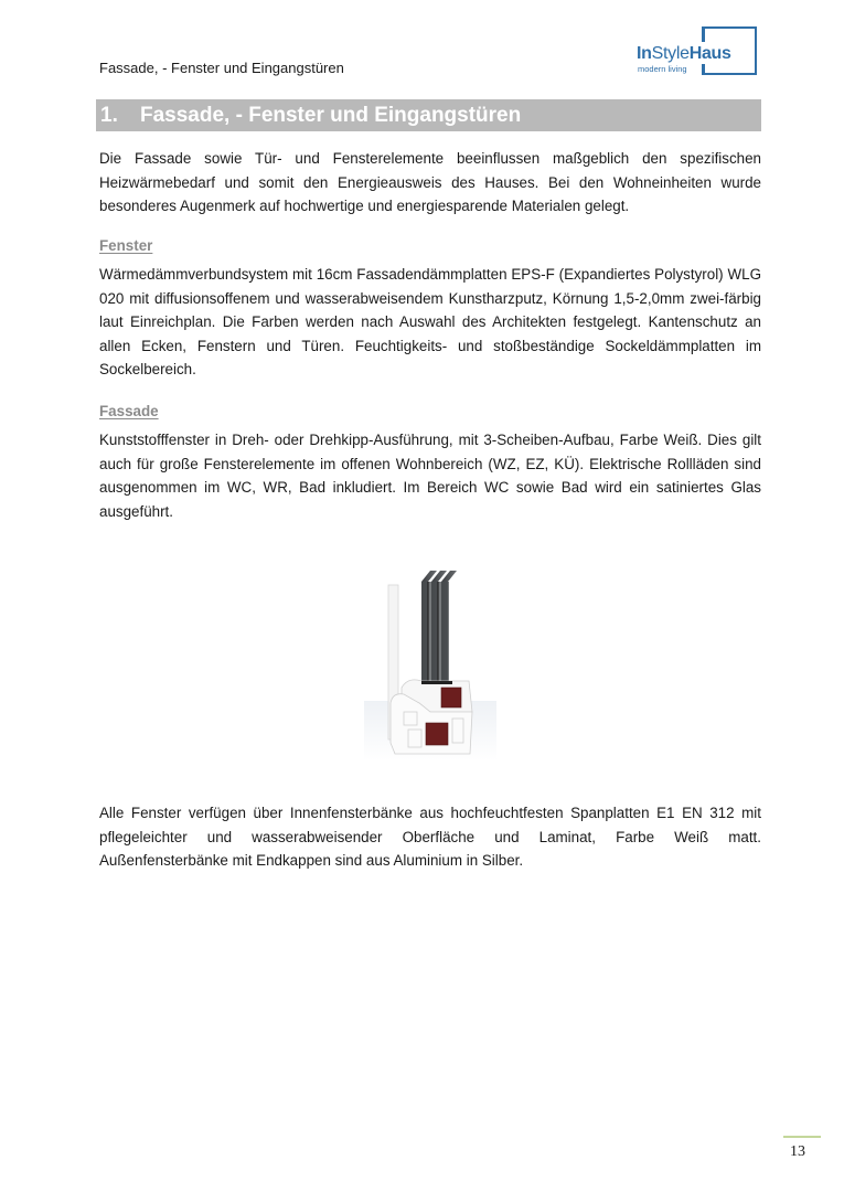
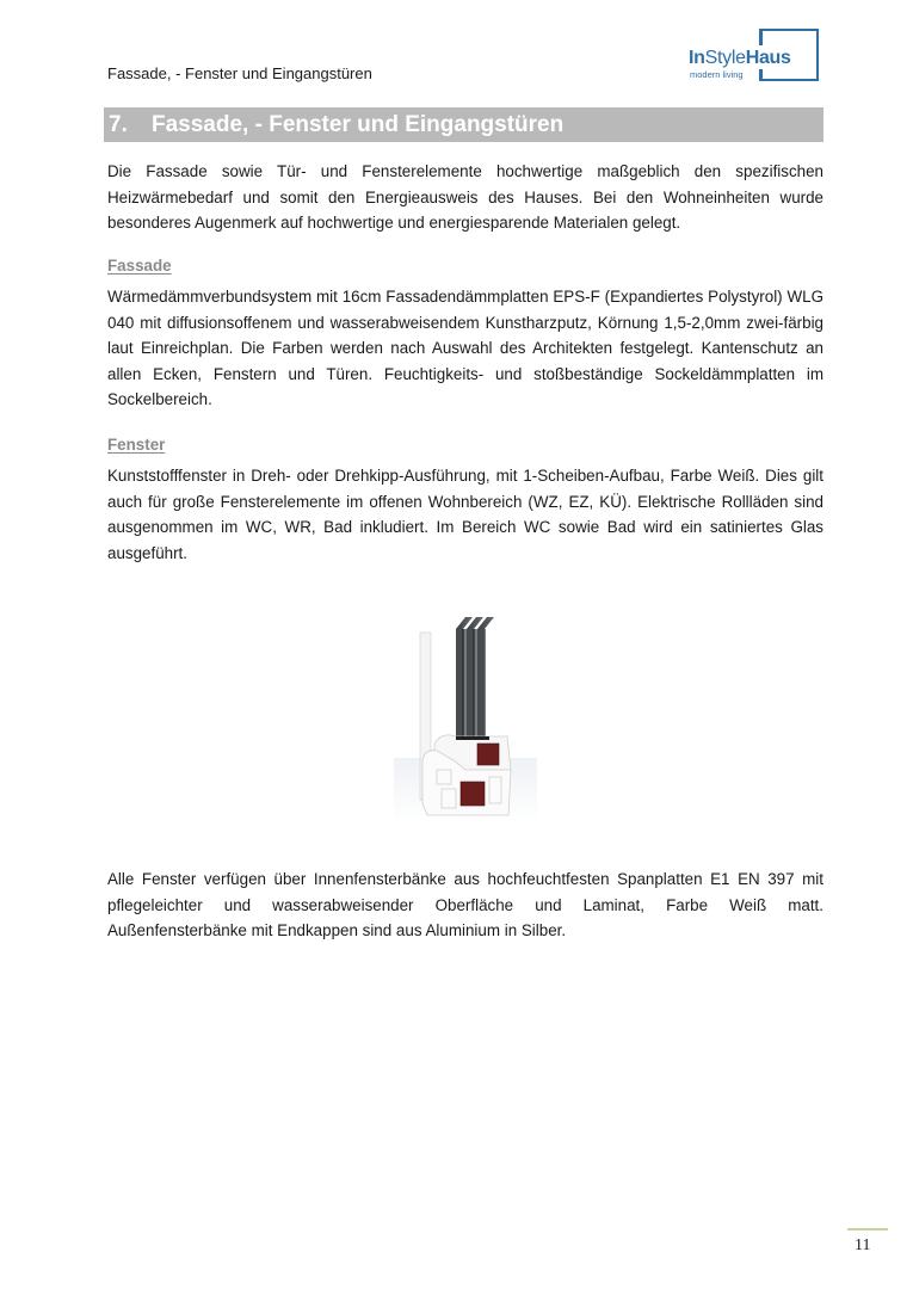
  Fassade, - Fenster und Eingangstüren
  InStyleHaus
  modern living
- 1. Fassade, - Fenster und Eingangstüren
+ 7. Fassade, - Fenster und Eingangstüren
- Die Fassade sowie Tür- und Fensterelemente beeinflussen maßgeblich den spezifischen Heizwärmebedarf und somit den Energieausweis des Hauses. Bei den Wohneinheiten wurde besonderes Augenmerk auf hochwertige und energiesparende Materialen gelegt.
+ Die Fassade sowie Tür- und Fensterelemente hochwertige maßgeblich den spezifischen Heizwärmebedarf und somit den Energieausweis des Hauses. Bei den Wohneinheiten wurde besonderes Augenmerk auf hochwertige und energiesparende Materialen gelegt.
- Fenster
+ Fassade
- Wärmedämmverbundsystem mit 16cm Fassadendämmplatten EPS-F (Expandiertes Polystyrol) WLG 020 mit diffusionsoffenem und wasserabweisendem Kunstharzputz, Körnung 1,5-2,0mm zwei-färbig laut Einreichplan. Die Farben werden nach Auswahl des Architekten festgelegt. Kantenschutz an allen Ecken, Fenstern und Türen. Feuchtigkeits- und stoßbeständige Sockeldämmplatten im Sockelbereich.
+ Wärmedämmverbundsystem mit 16cm Fassadendämmplatten EPS-F (Expandiertes Polystyrol) WLG 040 mit diffusionsoffenem und wasserabweisendem Kunstharzputz, Körnung 1,5-2,0mm zwei-färbig laut Einreichplan. Die Farben werden nach Auswahl des Architekten festgelegt. Kantenschutz an allen Ecken, Fenstern und Türen. Feuchtigkeits- und stoßbeständige Sockeldämmplatten im Sockelbereich.
- Fassade
+ Fenster
- Kunststofffenster in Dreh- oder Drehkipp-Ausführung, mit 3-Scheiben-Aufbau, Farbe Weiß. Dies gilt auch für große Fensterelemente im offenen Wohnbereich (WZ, EZ, KÜ). Elektrische Rollläden sind ausgenommen im WC, WR, Bad inkludiert. Im Bereich WC sowie Bad wird ein satiniertes Glas ausgeführt.
+ Kunststofffenster in Dreh- oder Drehkipp-Ausführung, mit 1-Scheiben-Aufbau, Farbe Weiß. Dies gilt auch für große Fensterelemente im offenen Wohnbereich (WZ, EZ, KÜ). Elektrische Rollläden sind ausgenommen im WC, WR, Bad inkludiert. Im Bereich WC sowie Bad wird ein satiniertes Glas ausgeführt.
- Alle Fenster verfügen über Innenfensterbänke aus hochfeuchtfesten Spanplatten E1 EN 312 mit pflegeleichter und wasserabweisender Oberfläche und Laminat, Farbe Weiß matt. Außenfensterbänke mit Endkappen sind aus Aluminium in Silber.
+ Alle Fenster verfügen über Innenfensterbänke aus hochfeuchtfesten Spanplatten E1 EN 397 mit pflegeleichter und wasserabweisender Oberfläche und Laminat, Farbe Weiß matt. Außenfensterbänke mit Endkappen sind aus Aluminium in Silber.
- 13
+ 11
